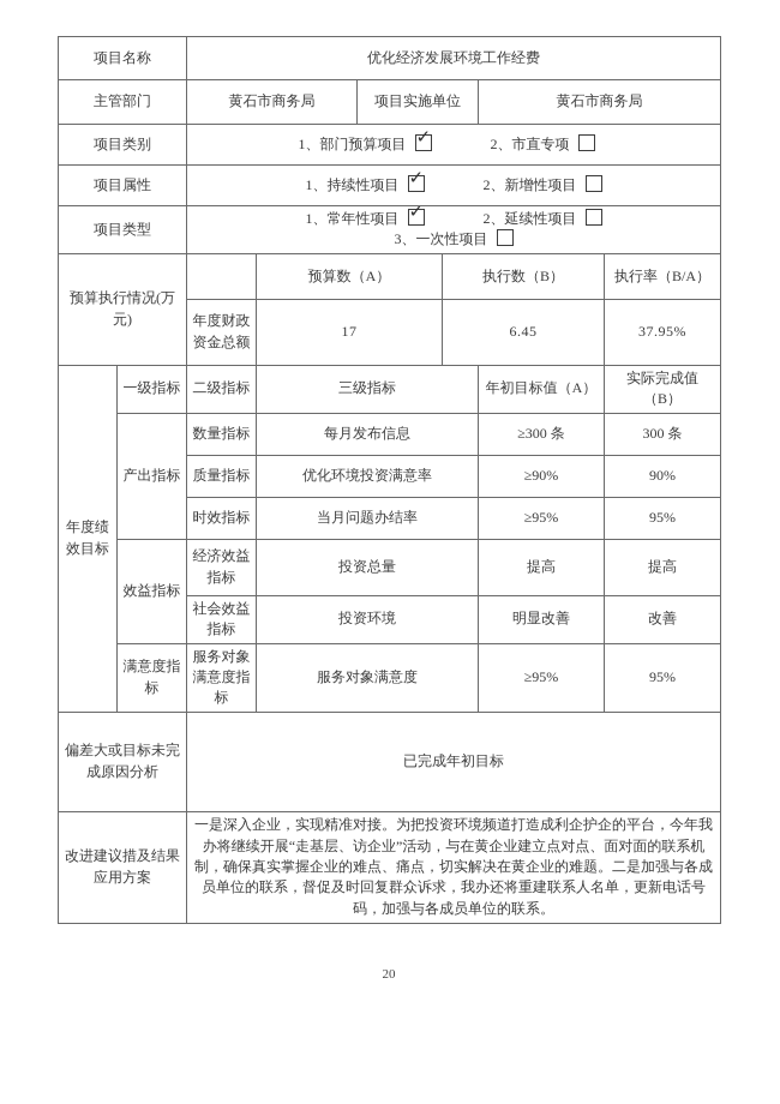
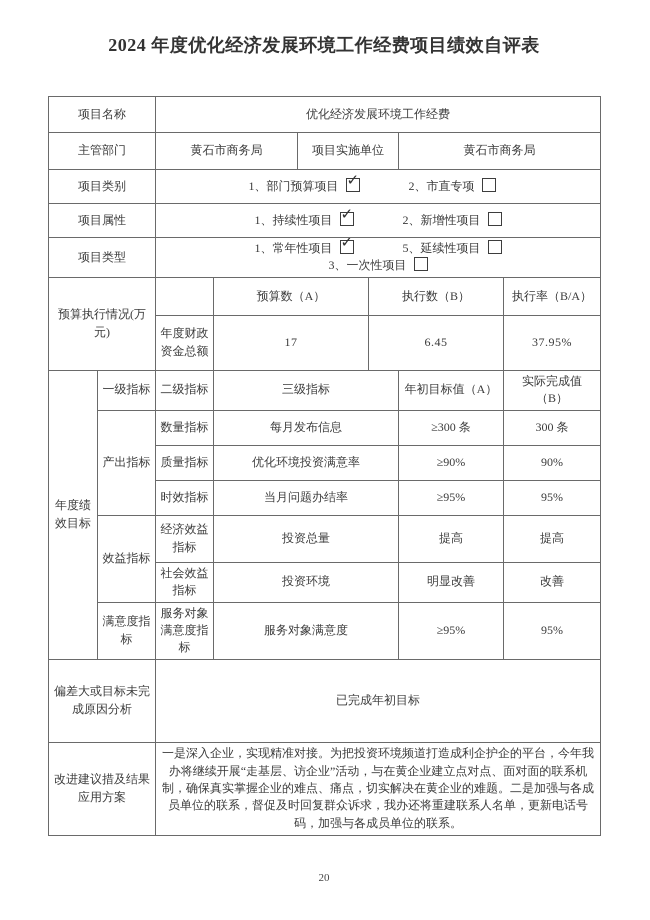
+ 2024 年度优化经济发展环境工作经费项目绩效自评表
  项目名称	优化经济发展环境工作经费
  主管部门	黄石市商务局	项目实施单位	黄石市商务局
  项目类别	1、部门预算项目 ✓ 2、市直专项
  项目属性	1、持续性项目 ✓ 2、新增性项目
- 项目类型	1、常年性项目 ✓ 2、延续性项目3、一次性项目
+ 项目类型	1、常年性项目 ✓ 5、延续性项目3、一次性项目
  预算执行情况(万元)		预算数（A）	执行数（B）	执行率（B/A）
  年度财政资金总额	17	6.45	37.95%
  年度绩效目标	一级指标	二级指标	三级指标	年初目标值（A）	实际完成值（B）
  产出指标	数量指标	每月发布信息	≥300 条	300 条
  质量指标	优化环境投资满意率	≥90%	90%
  时效指标	当月问题办结率	≥95%	95%
  效益指标	经济效益指标	投资总量	提高	提高
  社会效益指标	投资环境	明显改善	改善
  满意度指标	服务对象满意度指标	服务对象满意度	≥95%	95%
  偏差大或目标未完成原因分析	已完成年初目标
  改进建议措及结果应用方案	一是深入企业，实现精准对接。为把投资环境频道打造成利企护企的平台，今年我办将继续开展“走基层、访企业”活动，与在黄企业建立点对点、面对面的联系机制，确保真实掌握企业的难点、痛点，切实解决在黄企业的难题。二是加强与各成员单位的联系，督促及时回复群众诉求，我办还将重建联系人名单，更新电话号码，加强与各成员单位的联系。
  20
